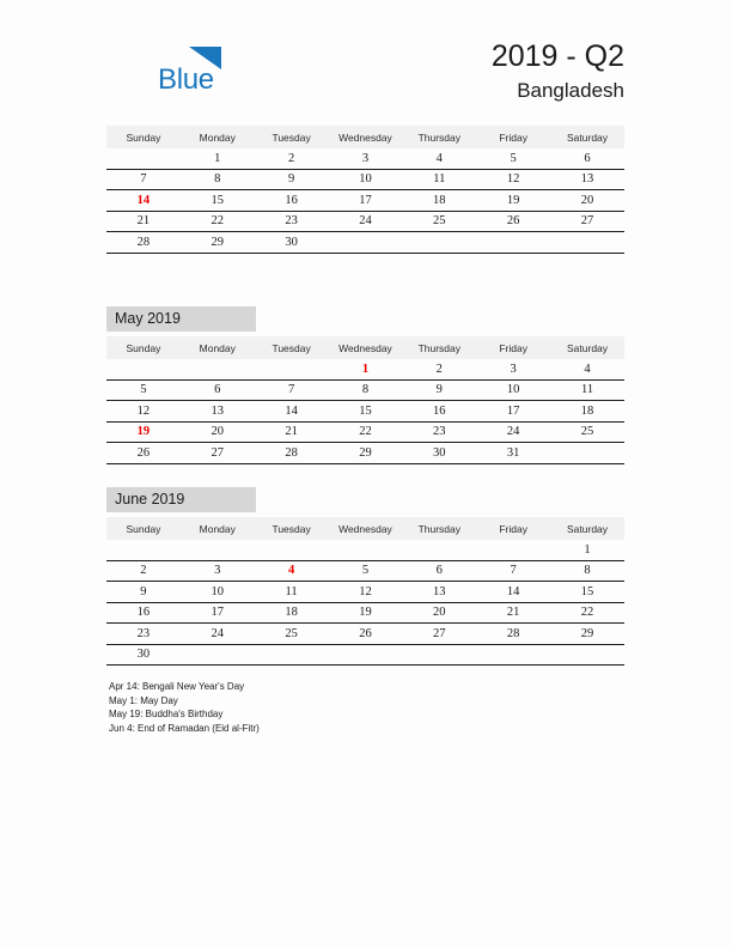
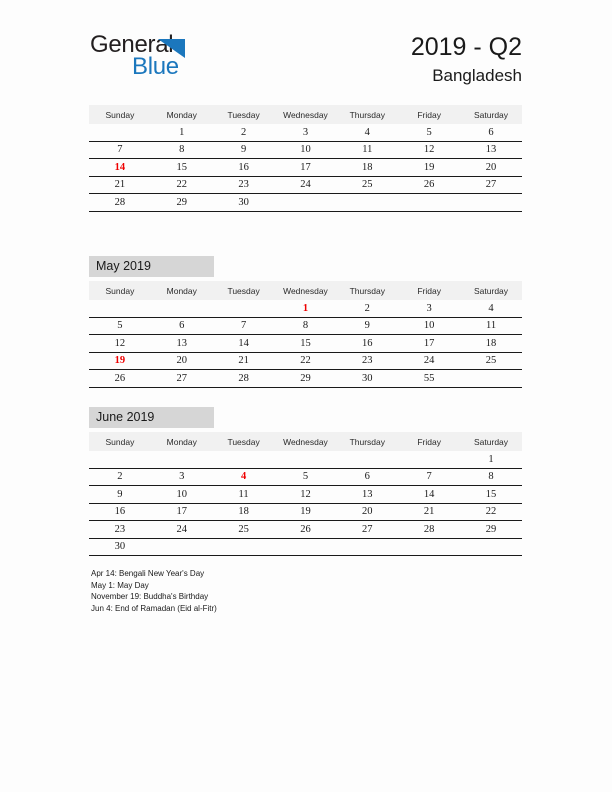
+ General
  Blue
  2019 - Q2
  Bangladesh
  Sunday	Monday	Tuesday	Wednesday	Thursday	Friday	Saturday
  	1	2	3	4	5	6
  7	8	9	10	11	12	13
  14	15	16	17	18	19	20
  21	22	23	24	25	26	27
  28	29	30
  May 2019
  Sunday	Monday	Tuesday	Wednesday	Thursday	Friday	Saturday
  			1	2	3	4
  5	6	7	8	9	10	11
  12	13	14	15	16	17	18
  19	20	21	22	23	24	25
- 26	27	28	29	30	31
+ 26	27	28	29	30	55
  June 2019
  Sunday	Monday	Tuesday	Wednesday	Thursday	Friday	Saturday
  						1
  2	3	4	5	6	7	8
  9	10	11	12	13	14	15
  16	17	18	19	20	21	22
  23	24	25	26	27	28	29
  30
  Apr 14: Bengali New Year's Day
  May 1: May Day
- May 19: Buddha's Birthday
+ November 19: Buddha's Birthday
  Jun 4: End of Ramadan (Eid al-Fitr)
